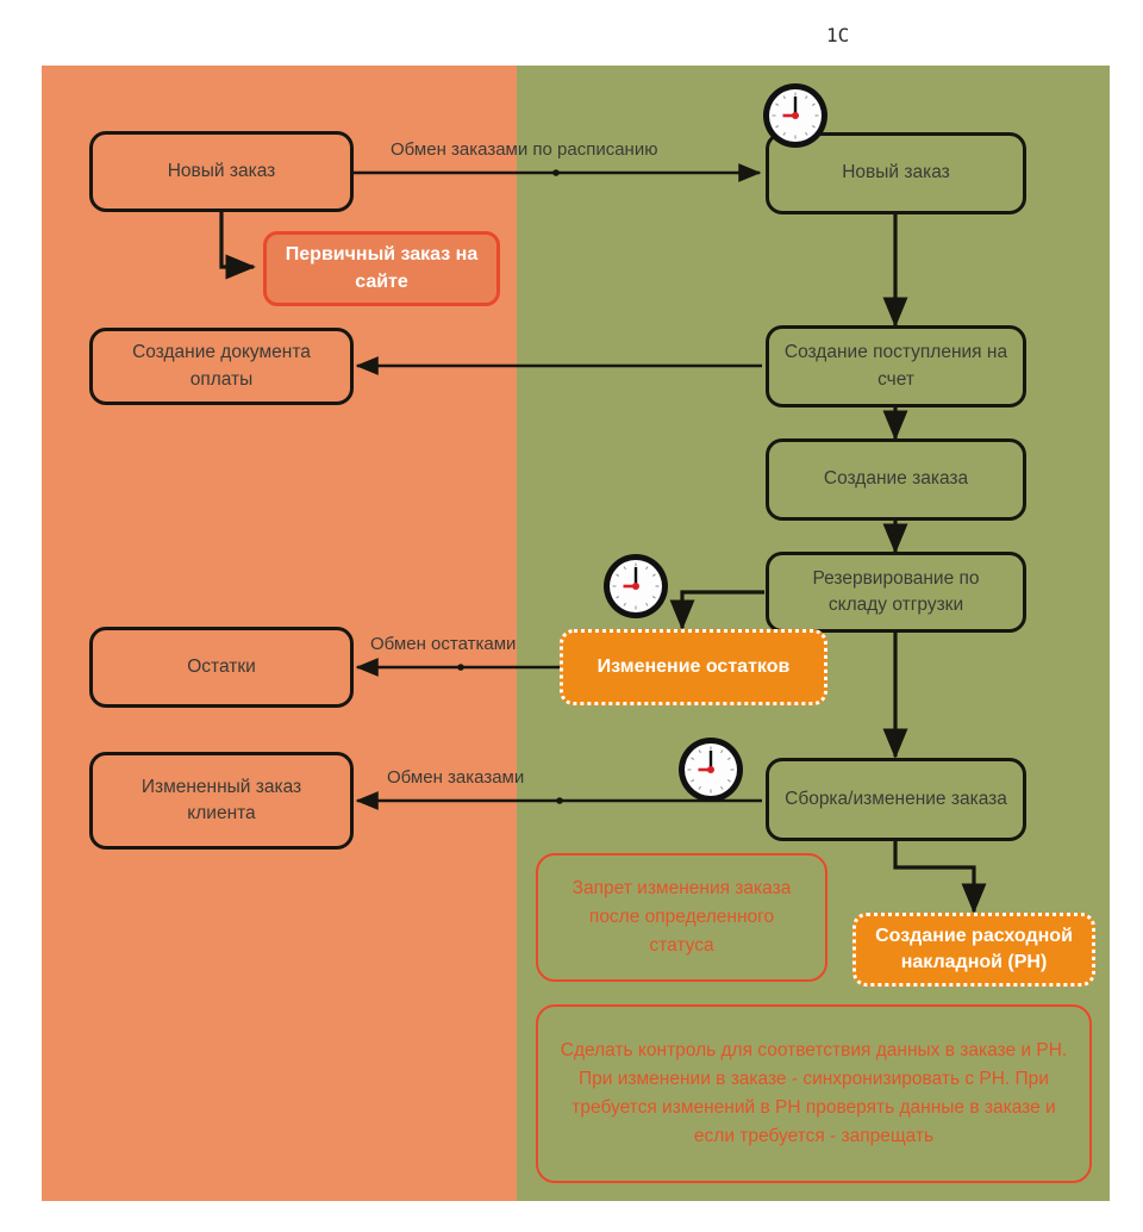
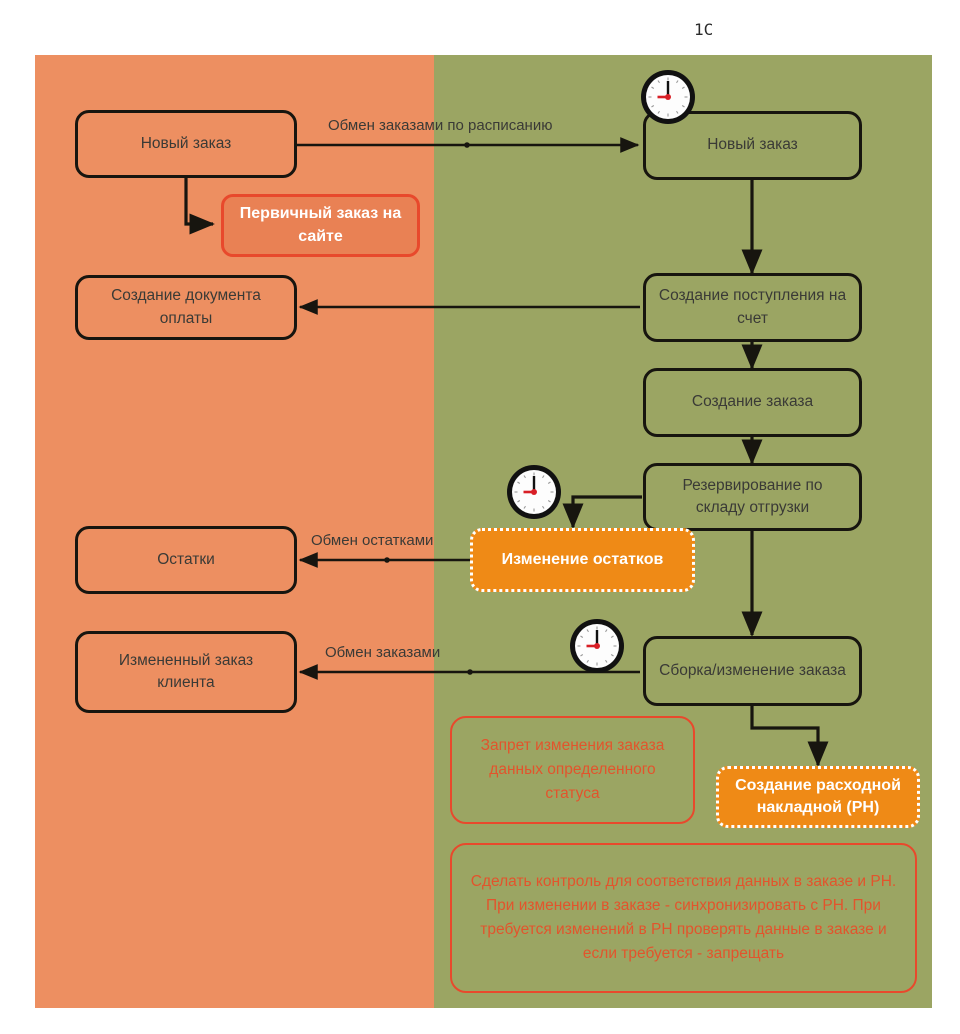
  1С
  Новый заказ
  Первичный заказ на сайте
  Создание документа оплаты
  Остатки
  Измененный заказ клиента
  Новый заказ
  Создание поступления на счет
  Создание заказа
  Резервирование по складу отгрузки
  Изменение остатков
  Сборка/изменение заказа
  Создание расходной накладной (РН)
- Запрет изменения заказа после определенного статуса
+ Запрет изменения заказа данных определенного статуса
  Сделать контроль для соответствия данных в заказе и РН. При изменении в заказе - синхронизировать с РН. При требуется изменений в РН проверять данные в заказе и если требуется - запрещать
  Обмен заказами по расписанию
  Обмен остатками
  Обмен заказами
